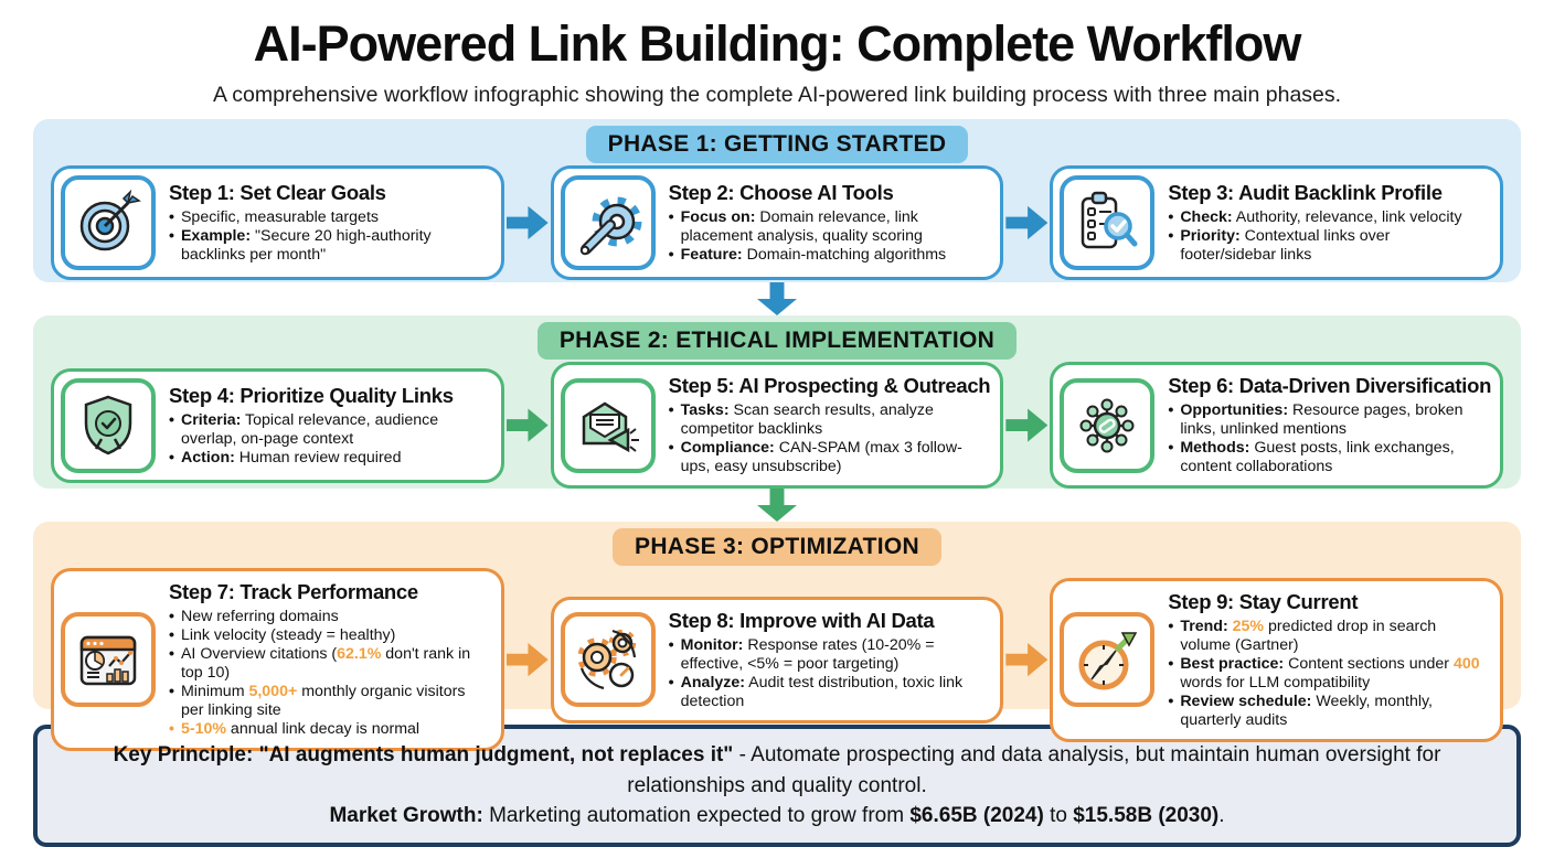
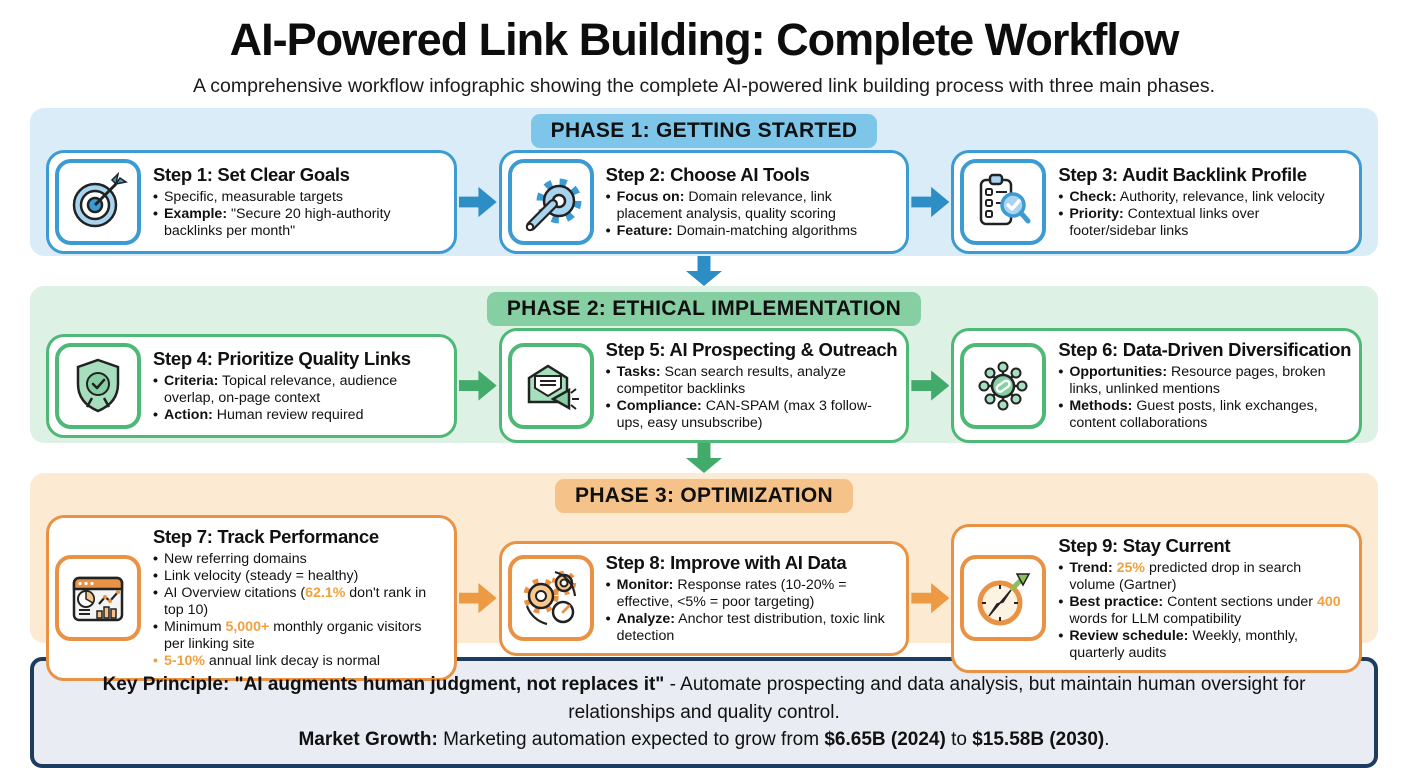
  AI-Powered Link Building: Complete Workflow
  A comprehensive workflow infographic showing the complete AI-powered link building process with three main phases.
  PHASE 1: GETTING STARTED
  Step 1: Set Clear Goals
  •
  Specific, measurable targets
  •
  Example: "Secure 20 high-authority backlinks per month"
  Step 2: Choose AI Tools
  •
  Focus on: Domain relevance, link placement analysis, quality scoring
  •
  Feature: Domain-matching algorithms
  Step 3: Audit Backlink Profile
  •
  Check: Authority, relevance, link velocity
  •
  Priority: Contextual links over footer/sidebar links
  PHASE 2: ETHICAL IMPLEMENTATION
  Step 4: Prioritize Quality Links
  •
  Criteria: Topical relevance, audience overlap, on-page context
  •
  Action: Human review required
  Step 5: AI Prospecting & Outreach
  •
  Tasks: Scan search results, analyze competitor backlinks
  •
  Compliance: CAN-SPAM (max 3 follow-ups, easy unsubscribe)
  Step 6: Data-Driven Diversification
  •
  Opportunities: Resource pages, broken links, unlinked mentions
  •
  Methods: Guest posts, link exchanges, content collaborations
  PHASE 3: OPTIMIZATION
  Step 7: Track Performance
  •
  New referring domains
  •
  Link velocity (steady = healthy)
  •
  AI Overview citations (62.1% don't rank in top 10)
  •
  Minimum 5,000+ monthly organic visitors per linking site
  •
  5-10% annual link decay is normal
  Step 8: Improve with AI Data
  •
  Monitor: Response rates (10-20% = effective, <5% = poor targeting)
  •
- Analyze: Audit test distribution, toxic link detection
+ Analyze: Anchor test distribution, toxic link detection
  Step 9: Stay Current
  •
  Trend: 25% predicted drop in search volume (Gartner)
  •
  Best practice: Content sections under 400 words for LLM compatibility
  •
  Review schedule: Weekly, monthly, quarterly audits
  Key Principle: "AI augments human judgment, not replaces it" - Automate prospecting and data analysis, but maintain human oversight for relationships and quality control.
  Market Growth: Marketing automation expected to grow from $6.65B (2024) to $15.58B (2030).
